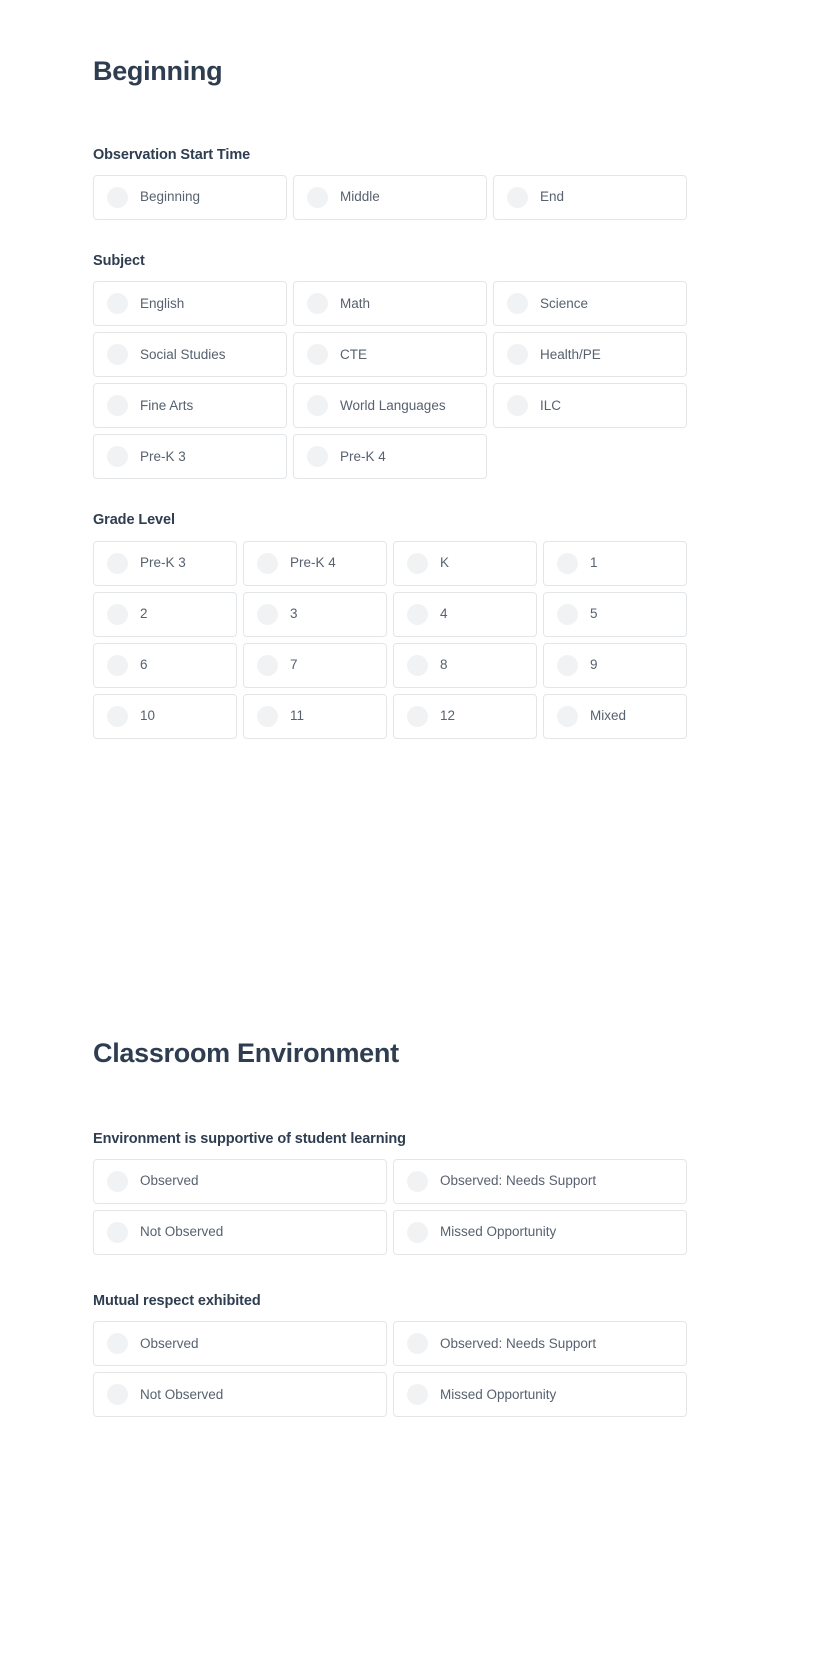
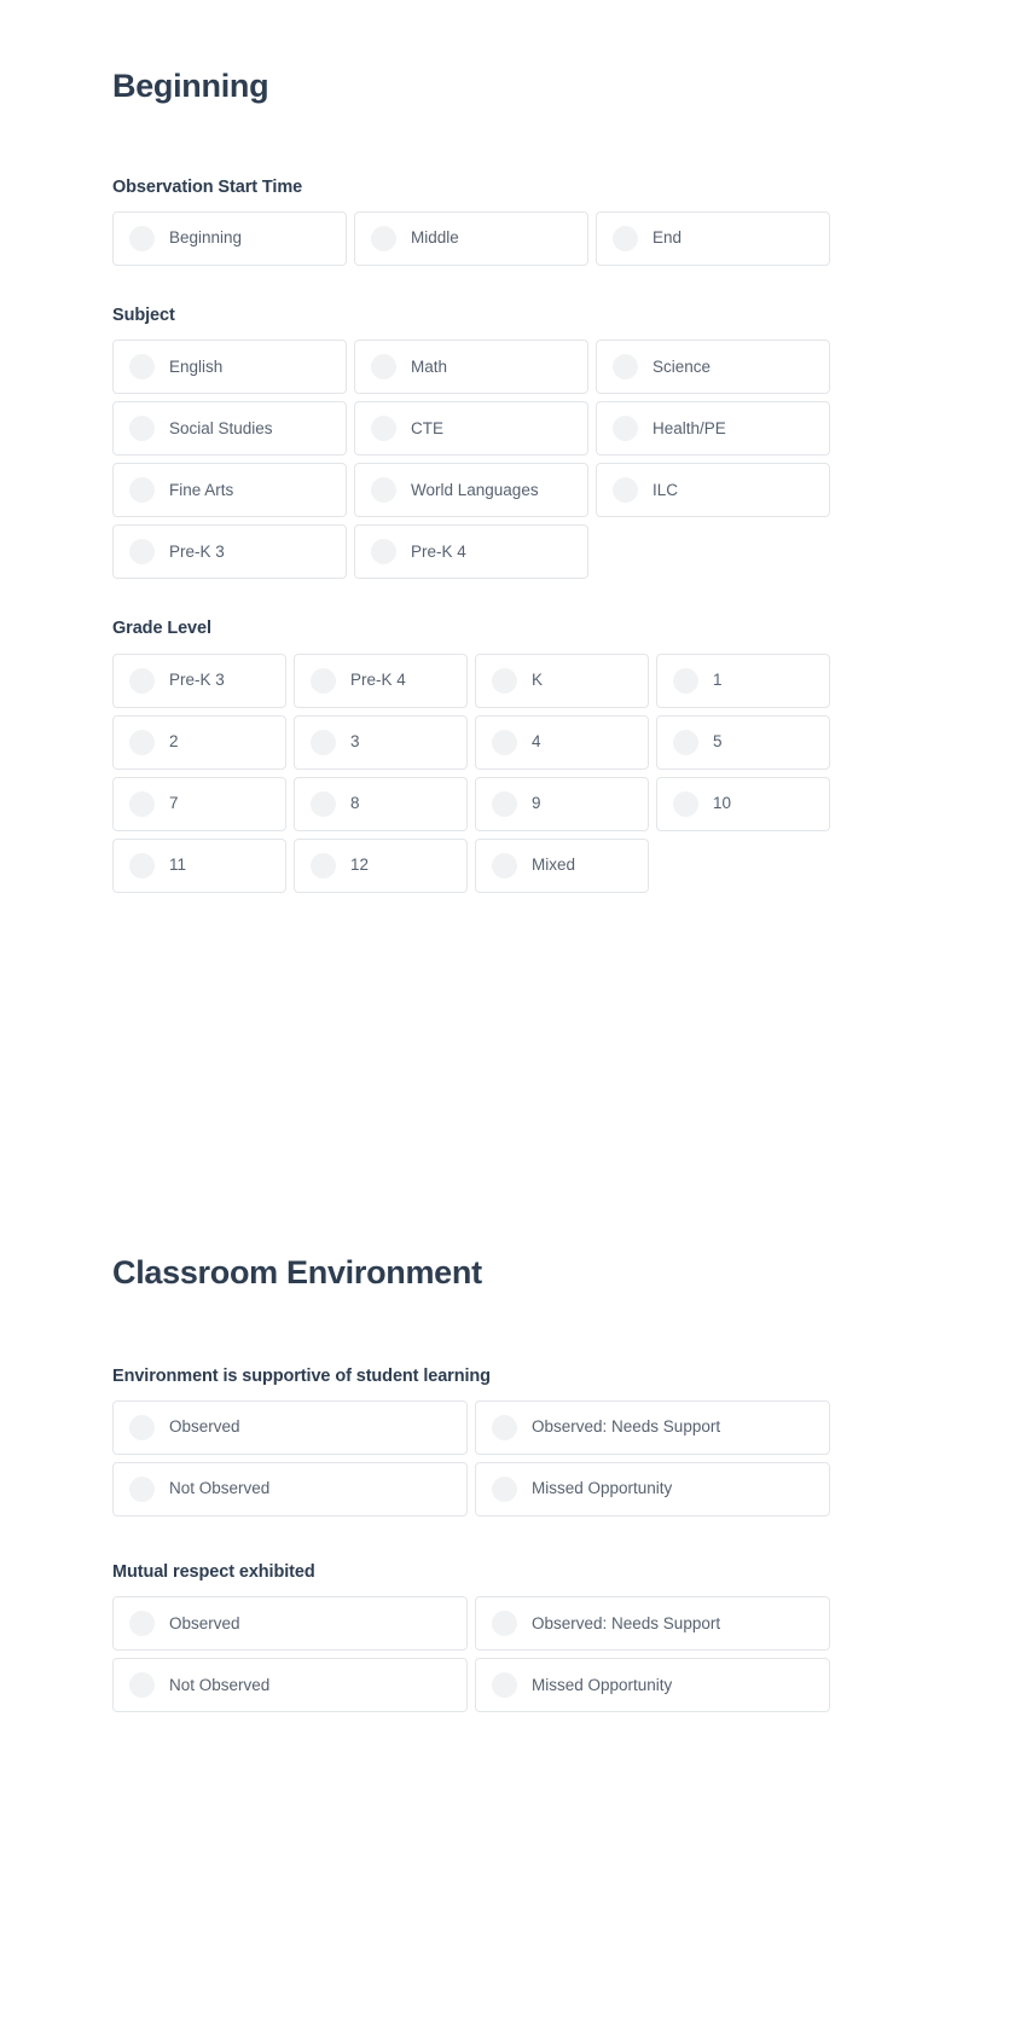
  Beginning
  Observation Start Time
  Beginning
  Middle
  End
  Subject
  English
  Math
  Science
  Social Studies
  CTE
  Health/PE
  Fine Arts
  World Languages
  ILC
  Pre-K 3
  Pre-K 4
  Grade Level
  Pre-K 3
  Pre-K 4
  K
  1
  2
  3
  4
  5
- 6
  7
  8
  9
  10
  11
  12
  Mixed
  Classroom Environment
  Environment is supportive of student learning
  Observed
  Observed: Needs Support
  Not Observed
  Missed Opportunity
  Mutual respect exhibited
  Observed
  Observed: Needs Support
  Not Observed
  Missed Opportunity
